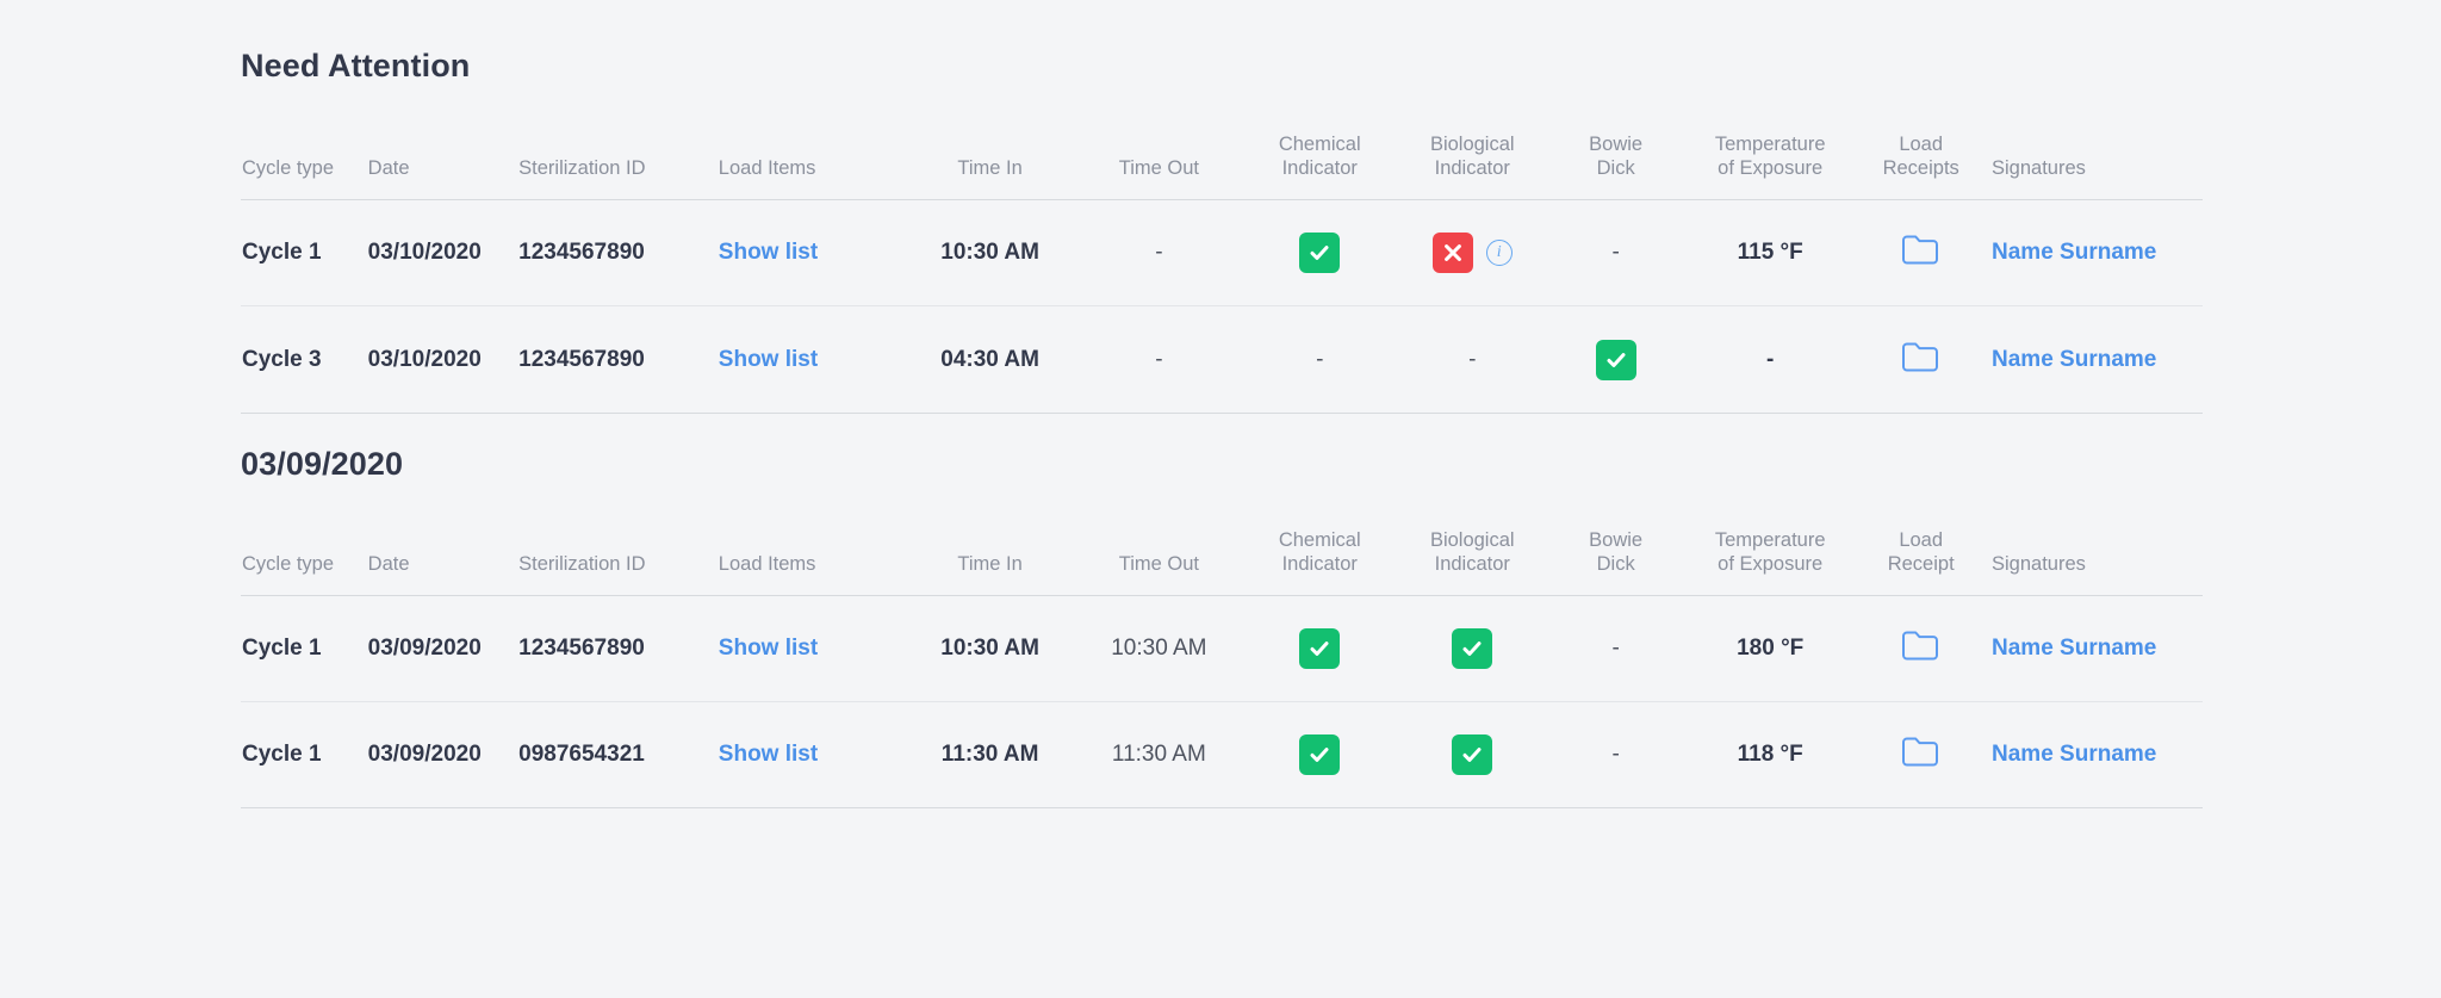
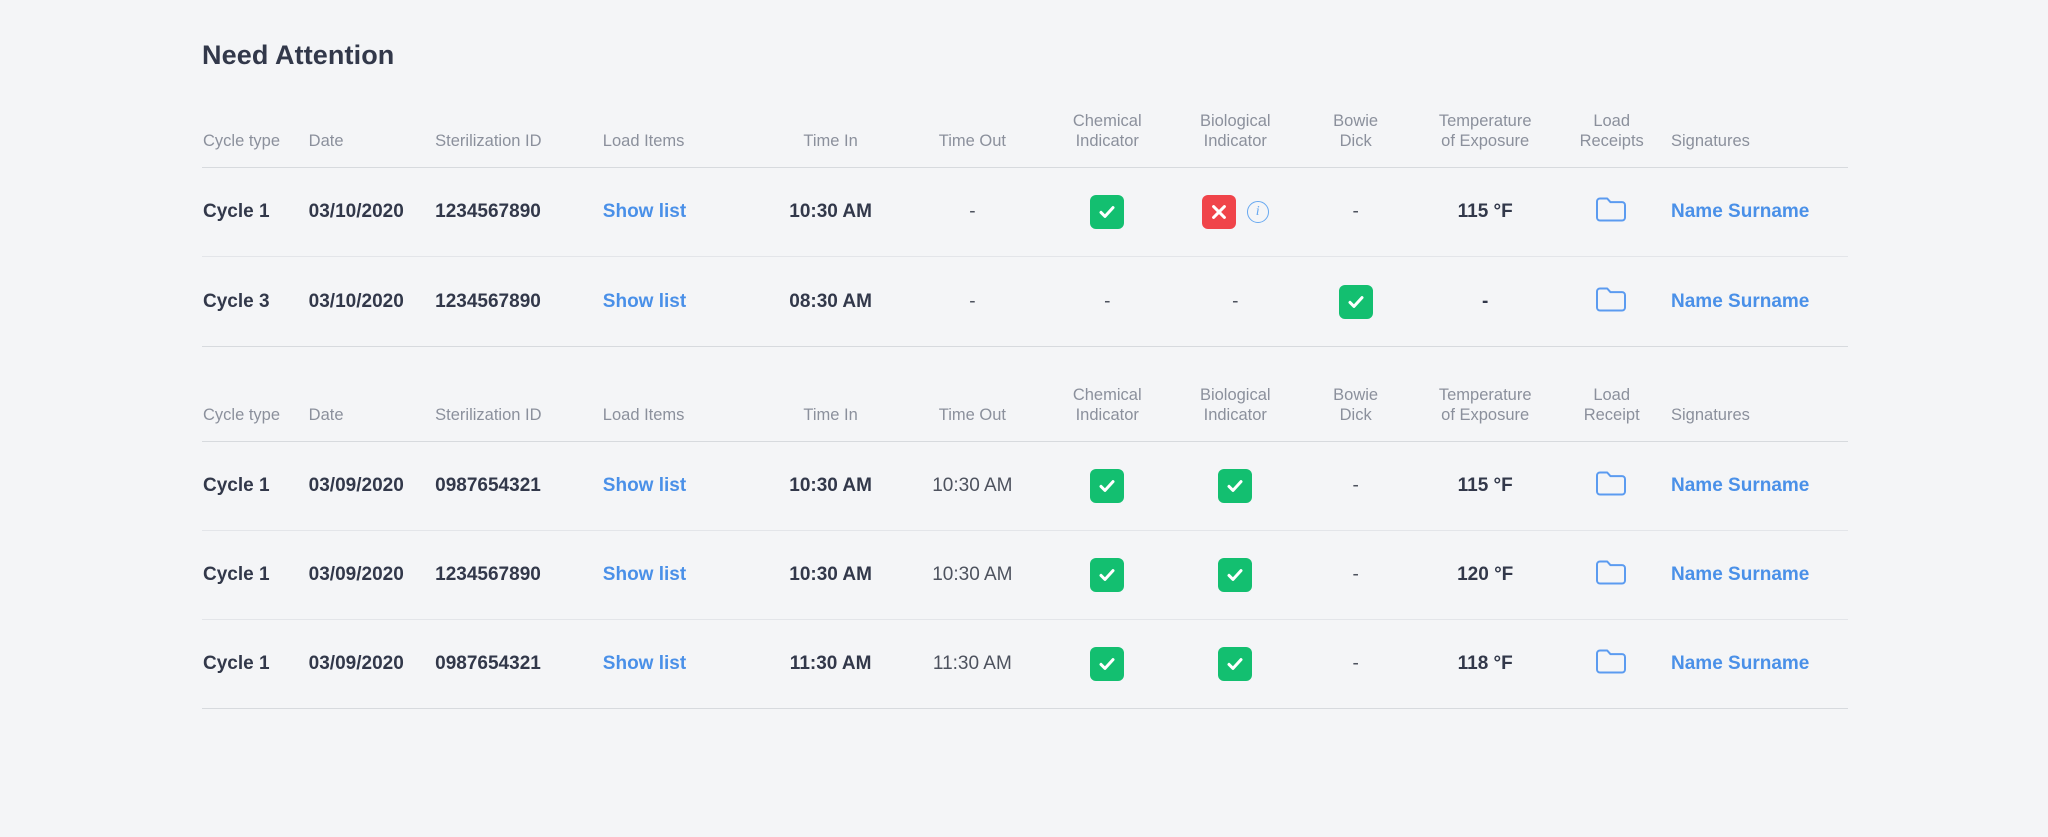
  Need Attention
  Cycle type	Date	Sterilization ID	Load Items	Time In	Time Out	Chemical Indicator	Biological Indicator	Bowie Dick	Temperature of Exposure	Load Receipts	Signatures
  Cycle 1	03/10/2020	1234567890	Show list	10:30 AM	-		i	-	115 °F		Name Surname
- Cycle 3	03/10/2020	1234567890	Show list	04:30 AM	-	-	-		-		Name Surname
+ Cycle 3	03/10/2020	1234567890	Show list	08:30 AM	-	-	-		-		Name Surname
- 03/09/2020
  Cycle type	Date	Sterilization ID	Load Items	Time In	Time Out	Chemical Indicator	Biological Indicator	Bowie Dick	Temperature of Exposure	Load Receipt	Signatures
+ Cycle 1	03/09/2020	0987654321	Show list	10:30 AM	10:30 AM			-	115 °F		Name Surname
- Cycle 1	03/09/2020	1234567890	Show list	10:30 AM	10:30 AM			-	180 °F		Name Surname
+ Cycle 1	03/09/2020	1234567890	Show list	10:30 AM	10:30 AM			-	120 °F		Name Surname
  Cycle 1	03/09/2020	0987654321	Show list	11:30 AM	11:30 AM			-	118 °F		Name Surname
